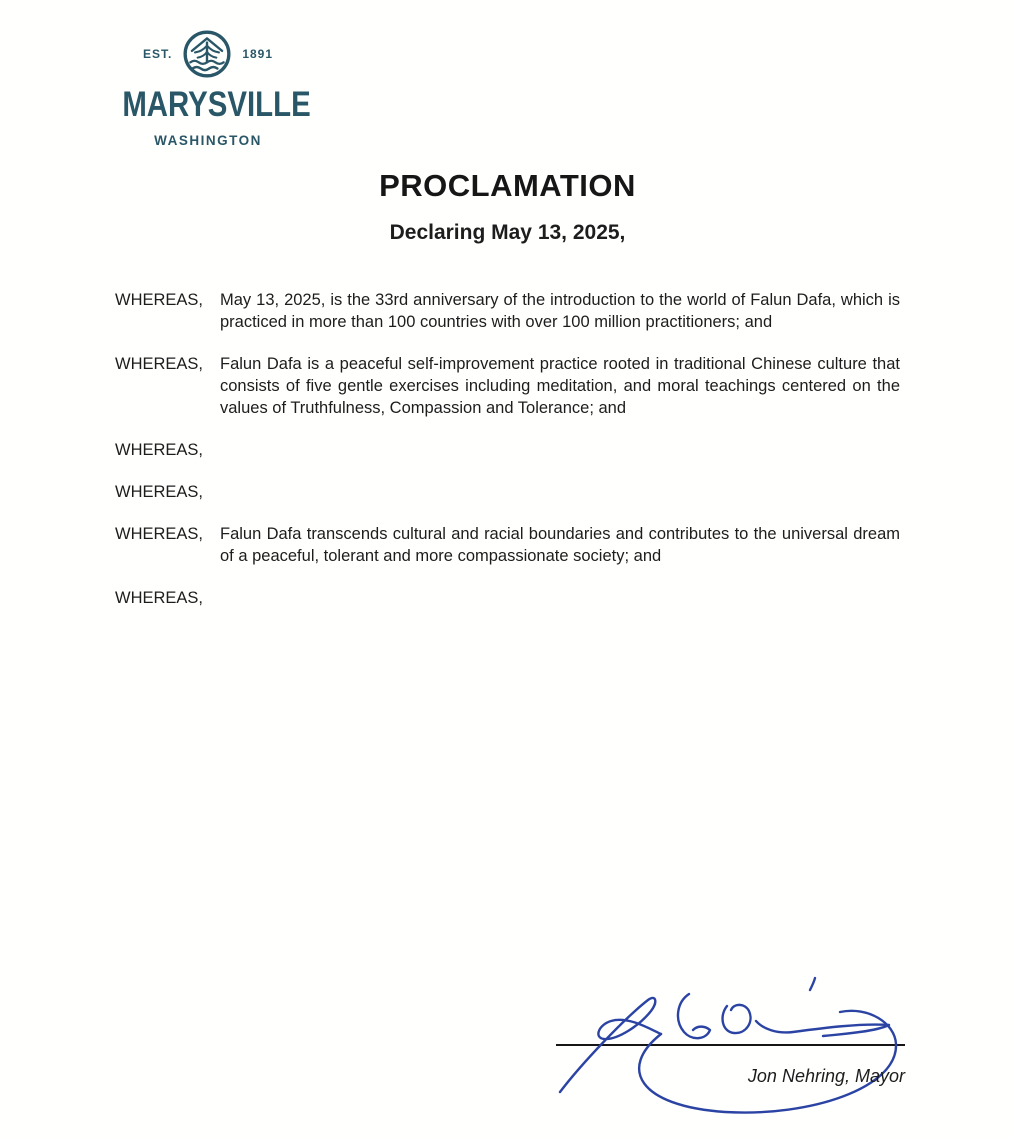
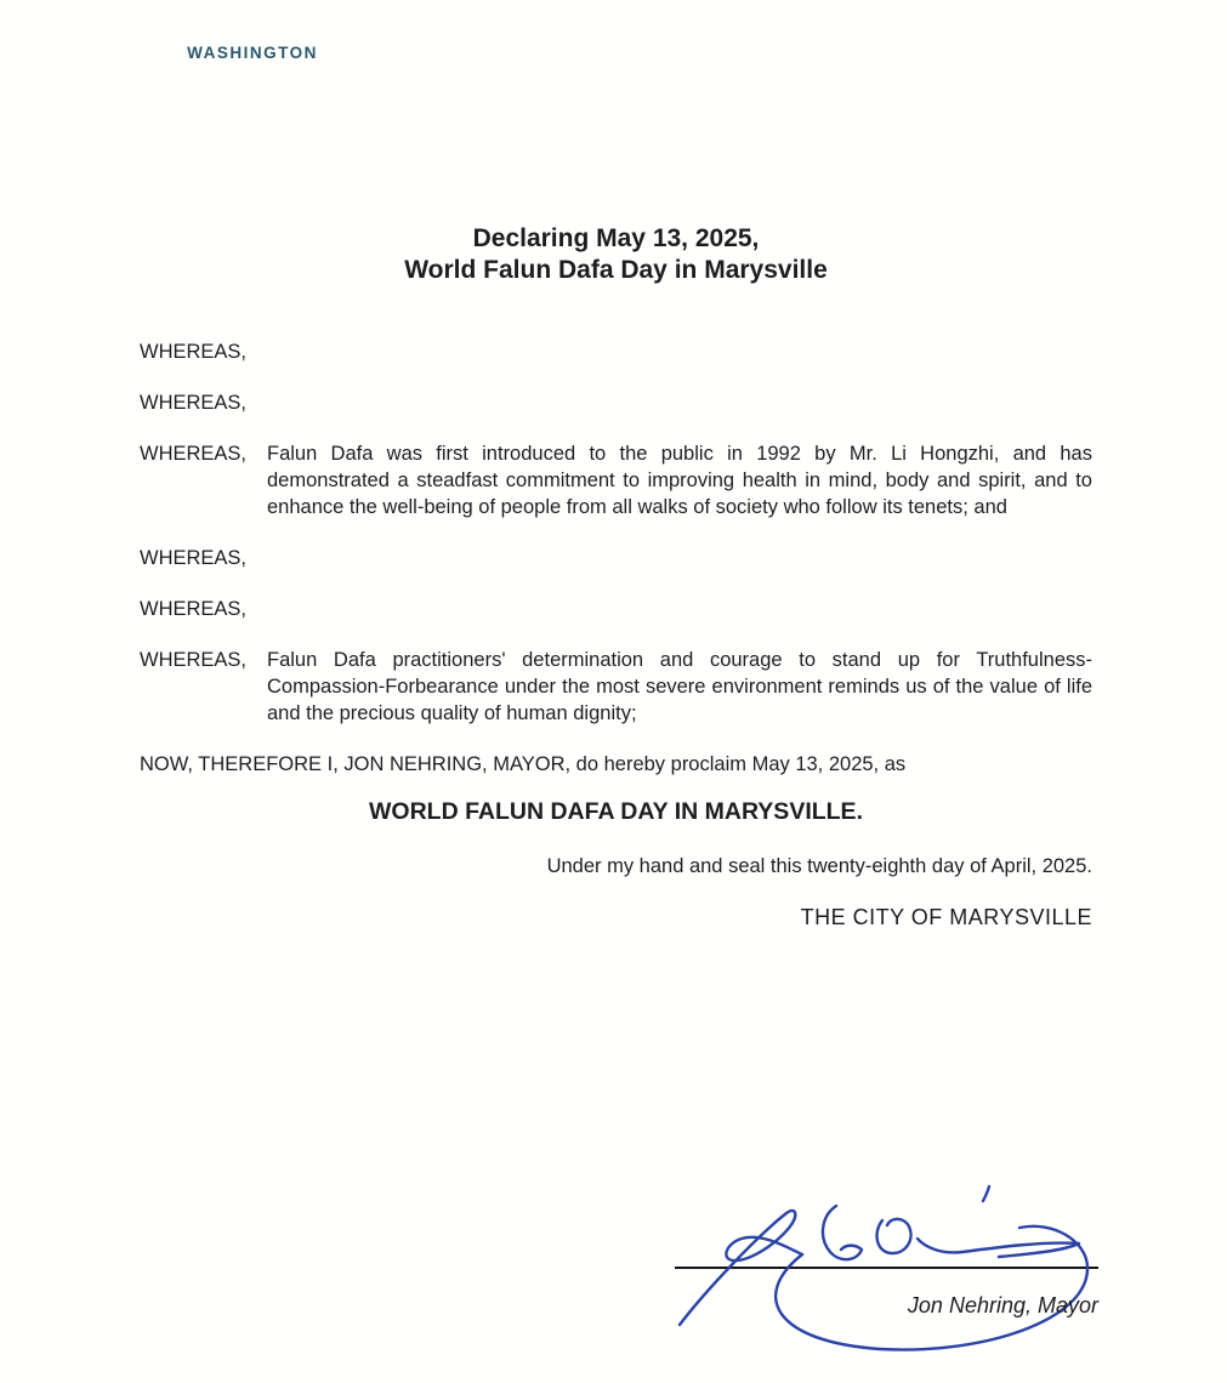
- EST.
- 1891
- MARYSVILLE
  WASHINGTON
- PROCLAMATION
  Declaring May 13, 2025,
+ World Falun Dafa Day in Marysville
  WHEREAS,
- May 13, 2025, is the 33rd anniversary of the introduction to the world of Falun Dafa, which is practiced in more than 100 countries with over 100 million practitioners; and
  WHEREAS,
- Falun Dafa is a peaceful self-improvement practice rooted in traditional Chinese culture that consists of five gentle exercises including meditation, and moral teachings centered on the values of Truthfulness, Compassion and Tolerance; and
  WHEREAS,
+ Falun Dafa was first introduced to the public in 1992 by Mr. Li Hongzhi, and has demonstrated a steadfast commitment to improving health in mind, body and spirit, and to enhance the well-being of people from all walks of society who follow its tenets; and
  WHEREAS,
  WHEREAS,
- Falun Dafa transcends cultural and racial boundaries and contributes to the universal dream of a peaceful, tolerant and more compassionate society; and
  WHEREAS,
+ Falun Dafa practitioners' determination and courage to stand up for Truthfulness-Compassion-Forbearance under the most severe environment reminds us of the value of life and the precious quality of human dignity;
+ NOW, THEREFORE I, JON NEHRING, MAYOR, do hereby proclaim May 13, 2025, as
+ WORLD FALUN DAFA DAY IN MARYSVILLE.
+ Under my hand and seal this twenty-eighth day of April, 2025.
+ THE CITY OF MARYSVILLE
  Jon Nehring, Mayor
